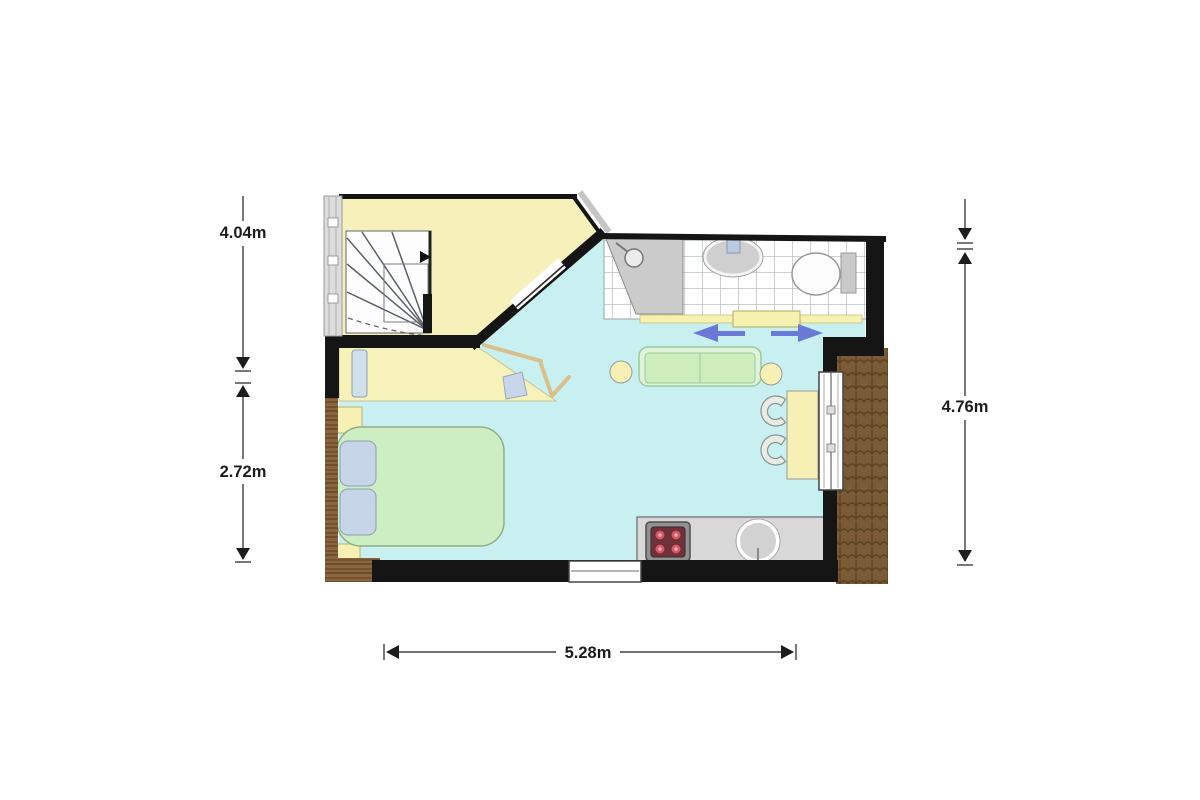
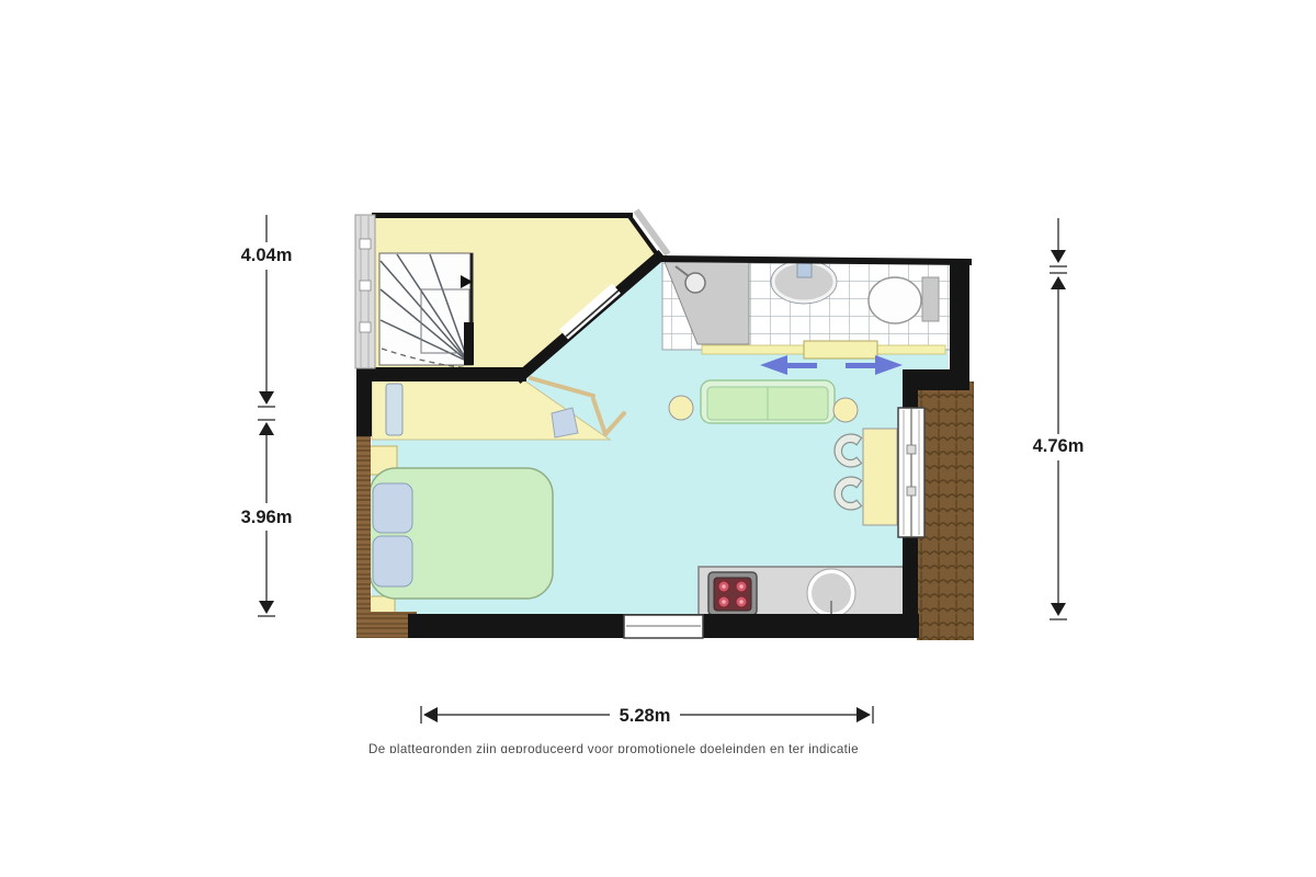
  4.04m
- 2.72m
+ 3.96m
  4.76m
  5.28m
+ De plattegronden zijn geproduceerd voor promotionele doeleinden en ter indicatie
